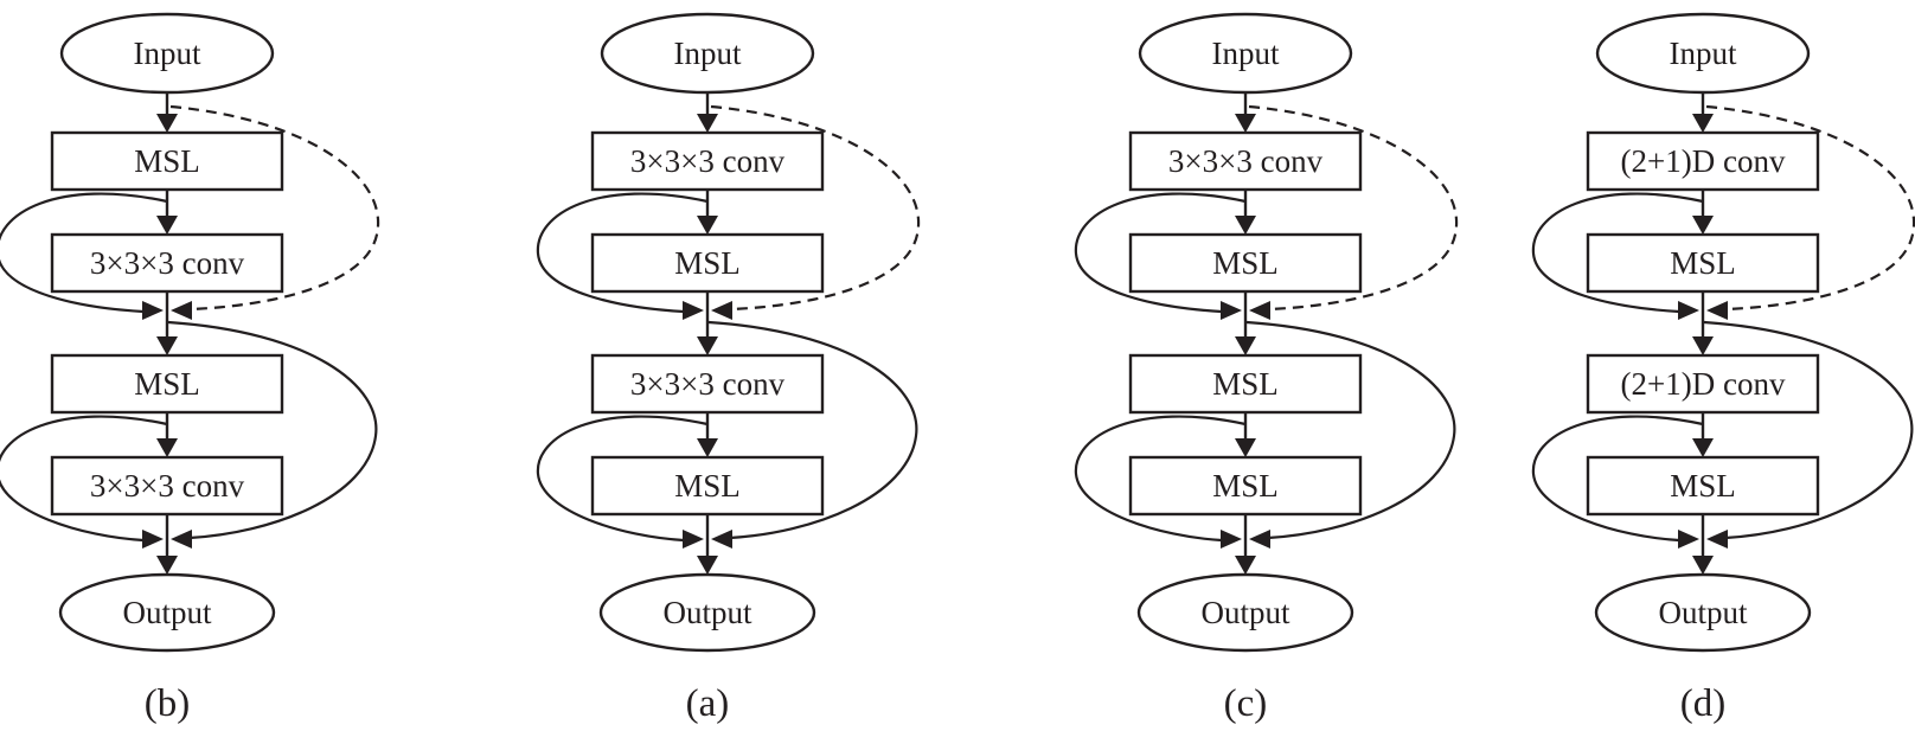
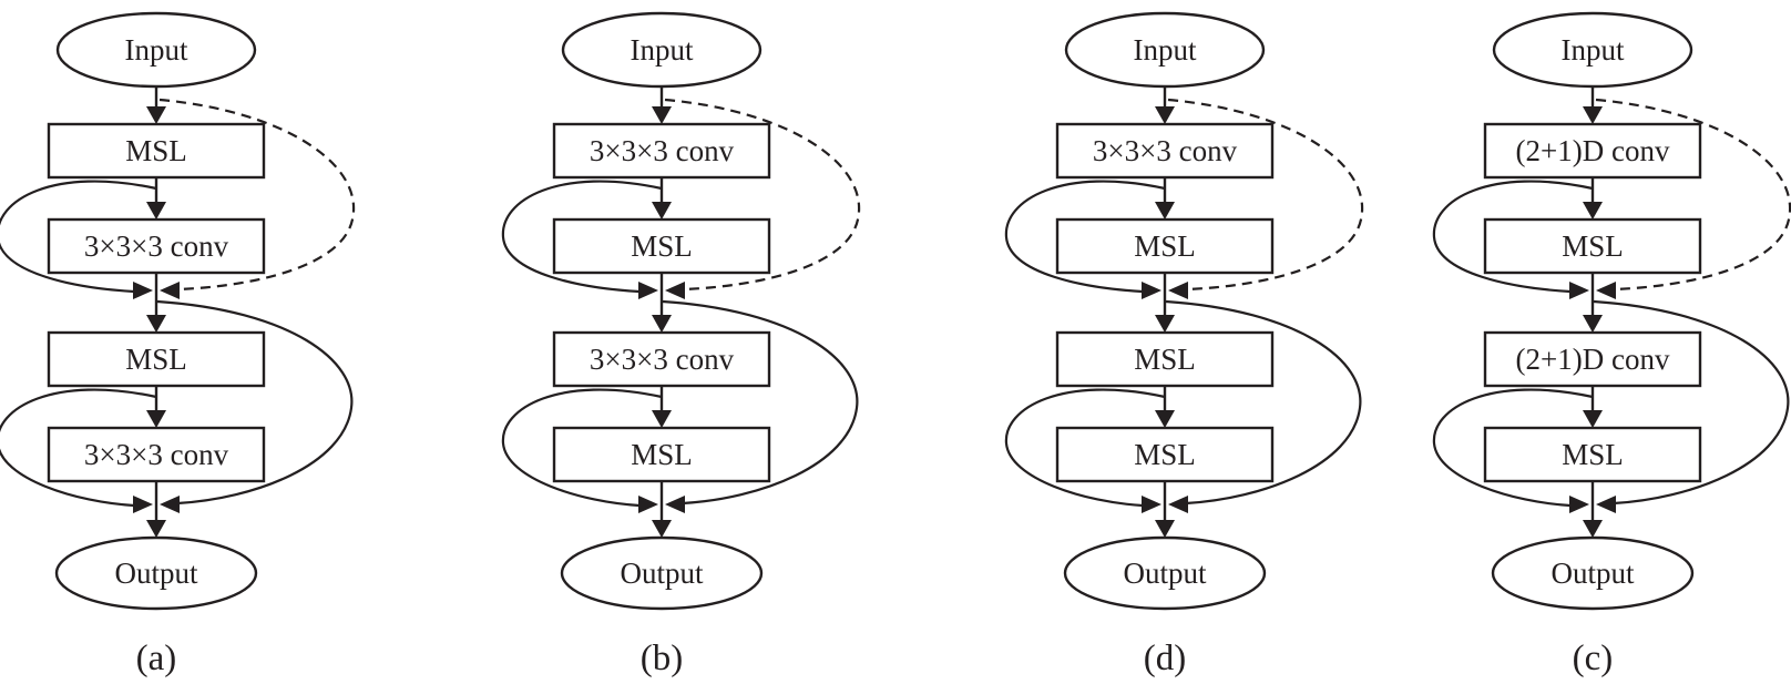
  Input
  MSL
  3×3×3 conv
  MSL
  3×3×3 conv
  Output
- (b)
+ (a)
  Input
  3×3×3 conv
  MSL
  3×3×3 conv
  MSL
  Output
- (a)
+ (b)
  Input
  3×3×3 conv
  MSL
  MSL
  MSL
  Output
- (c)
+ (d)
  Input
  (2+1)D conv
  MSL
  (2+1)D conv
  MSL
  Output
- (d)
+ (c)
